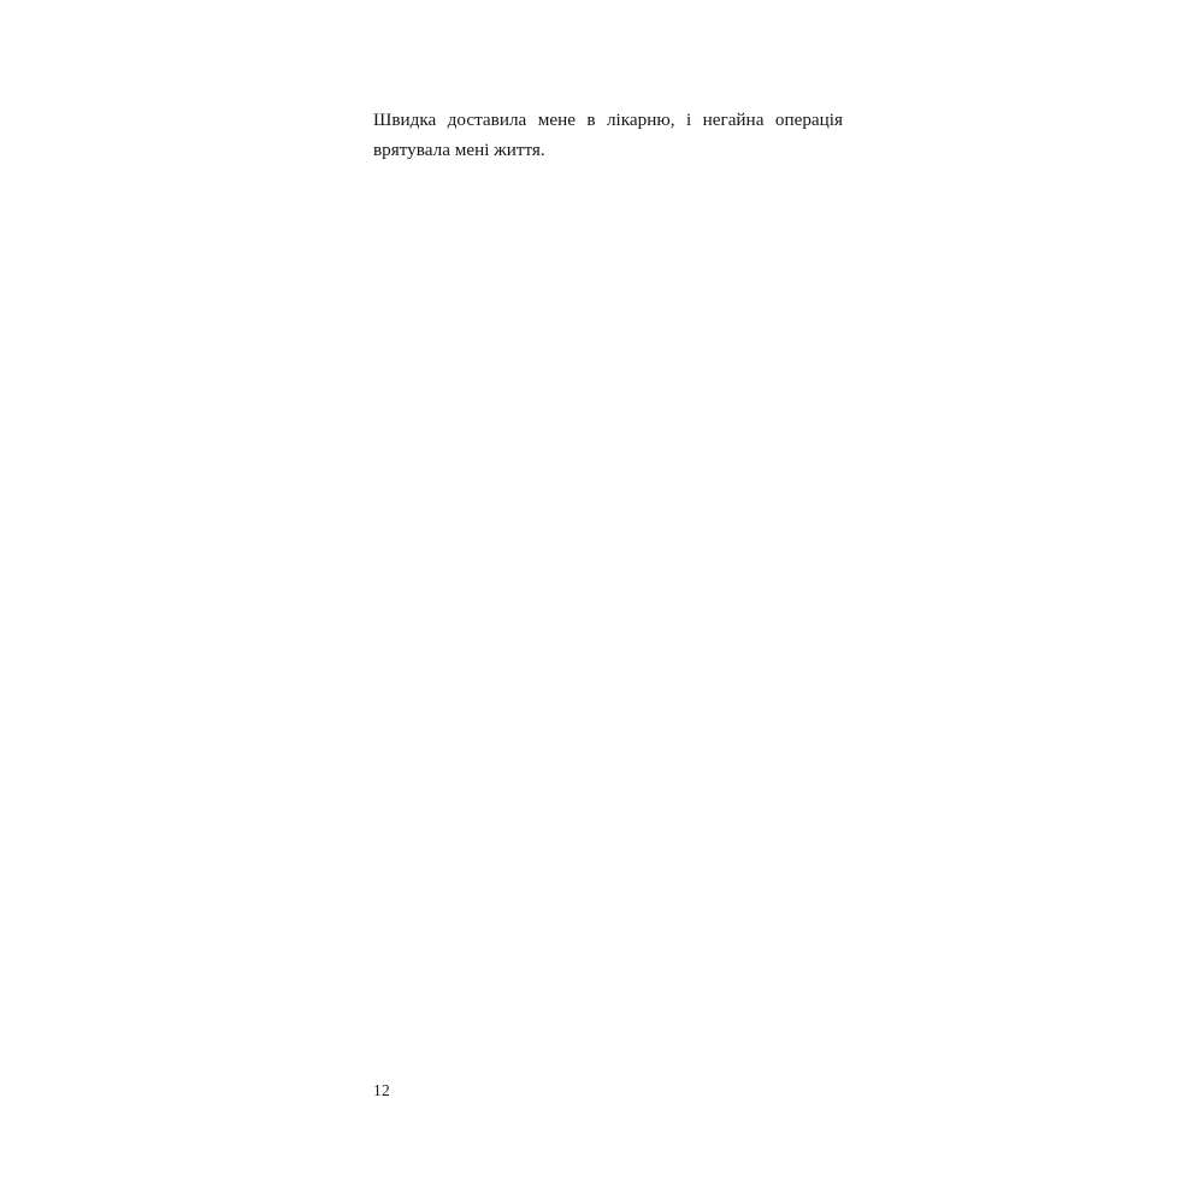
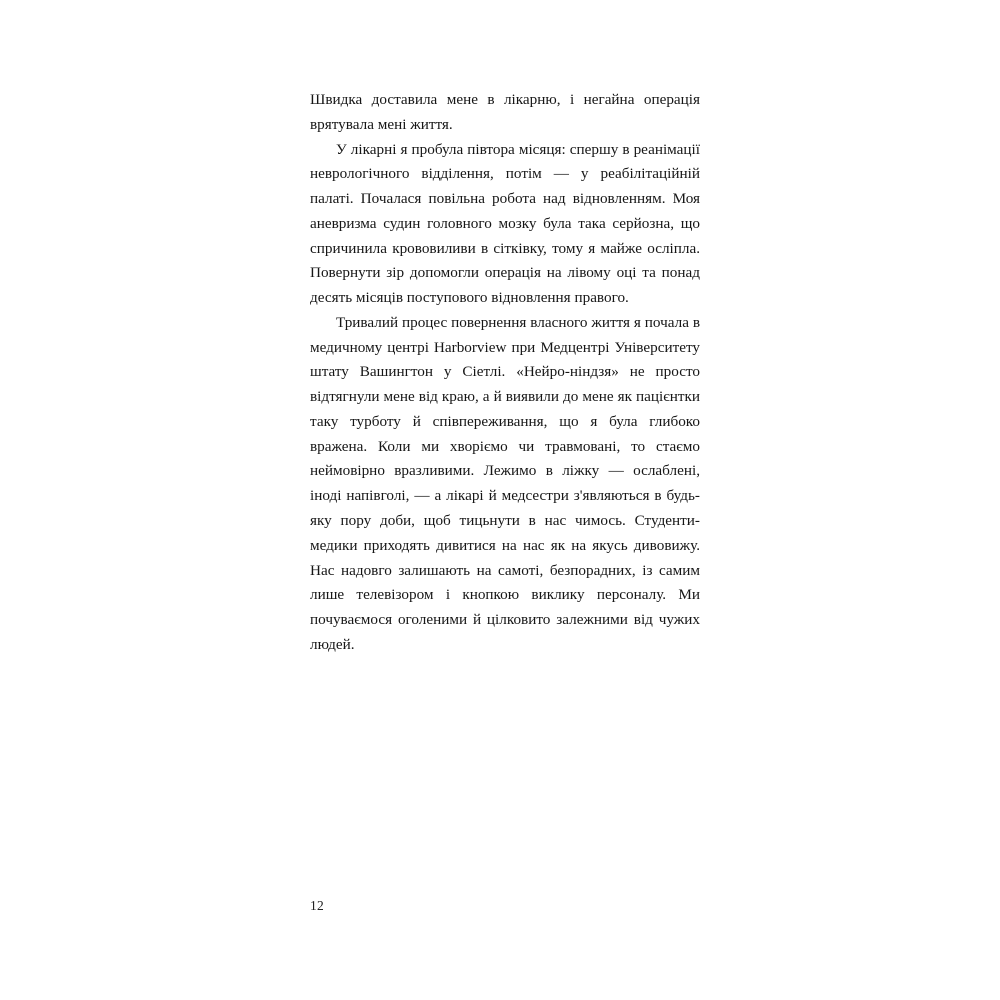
  Швидка доставила мене в лікарню, і негайна операція врятувала мені життя.
+ У лікарні я пробула півтора місяця: спершу в реанімації неврологічного відділення, потім — у реабілітаційній палаті. Почалася повільна робота над відновленням. Моя аневризма судин головного мозку була така серйозна, що спричинила крововиливи в сітківку, тому я майже осліпла. Повернути зір допомогли операція на лівому оці та понад десять місяців поступового відновлення правого.
+ Тривалий процес повернення власного життя я почала в медичному центрі Harborview при Медцентрі Університету штату Вашингтон у Сіетлі. «Нейро-ніндзя» не просто відтягнули мене від краю, а й виявили до мене як пацієнтки таку турботу й співпереживання, що я була глибоко вражена. Коли ми хворіємо чи травмовані, то стаємо неймовірно вразливими. Лежимо в ліжку — ослаблені, іноді напівголі, — а лікарі й медсестри з'являються в будь-яку пору доби, щоб тицьнути в нас чимось. Студенти-медики приходять дивитися на нас як на якусь дивовижу. Нас надовго залишають на самоті, безпорадних, із самим лише телевізором і кнопкою виклику персоналу. Ми почуваємося оголеними й цілковито залежними від чужих людей.
  12
